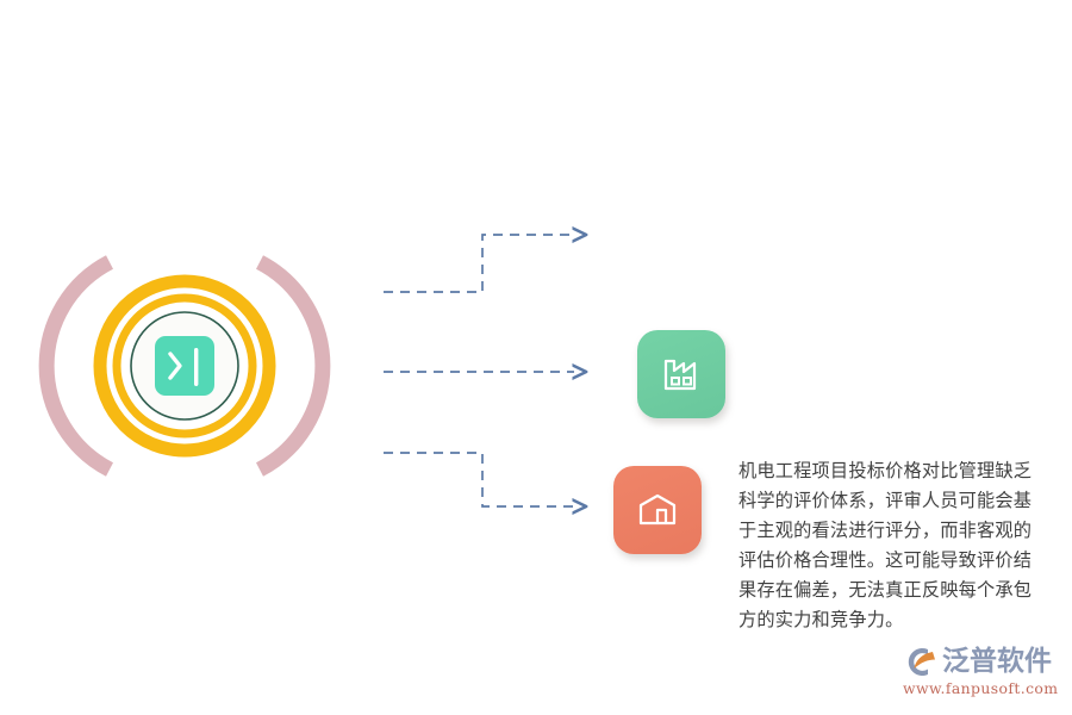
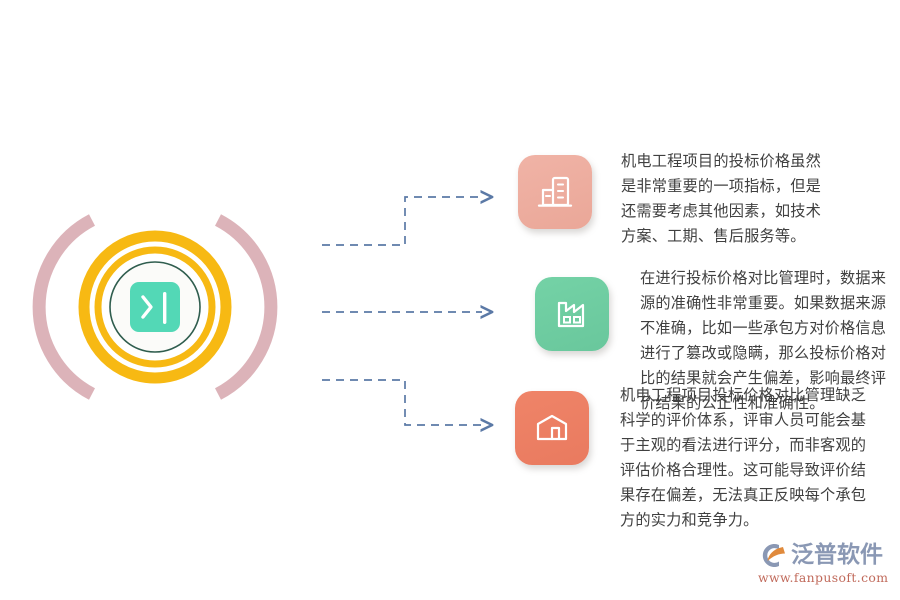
+ 机电工程项目的投标价格虽然
+ 是非常重要的一项指标，但是
+ 还需要考虑其他因素，如技术
+ 方案、工期、售后服务等。
+ 在进行投标价格对比管理时，数据来
+ 源的准确性非常重要。如果数据来源
+ 不准确，比如一些承包方对价格信息
+ 进行了篡改或隐瞒，那么投标价格对
+ 比的结果就会产生偏差，影响最终评
+ 价结果的公正性和准确性。
  机电工程项目投标价格对比管理缺乏
  科学的评价体系，评审人员可能会基
  于主观的看法进行评分，而非客观的
  评估价格合理性。这可能导致评价结
  果存在偏差，无法真正反映每个承包
  方的实力和竞争力。
  泛普软件
  www.fanpusoft.com
